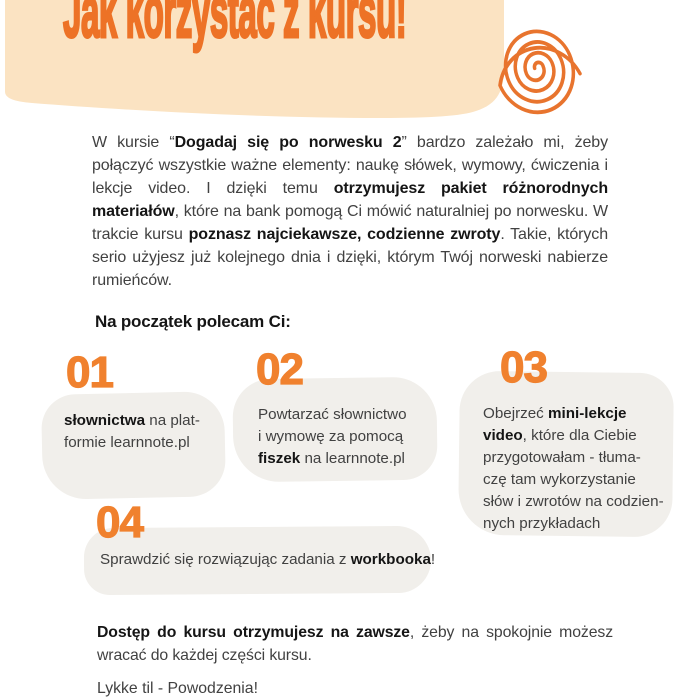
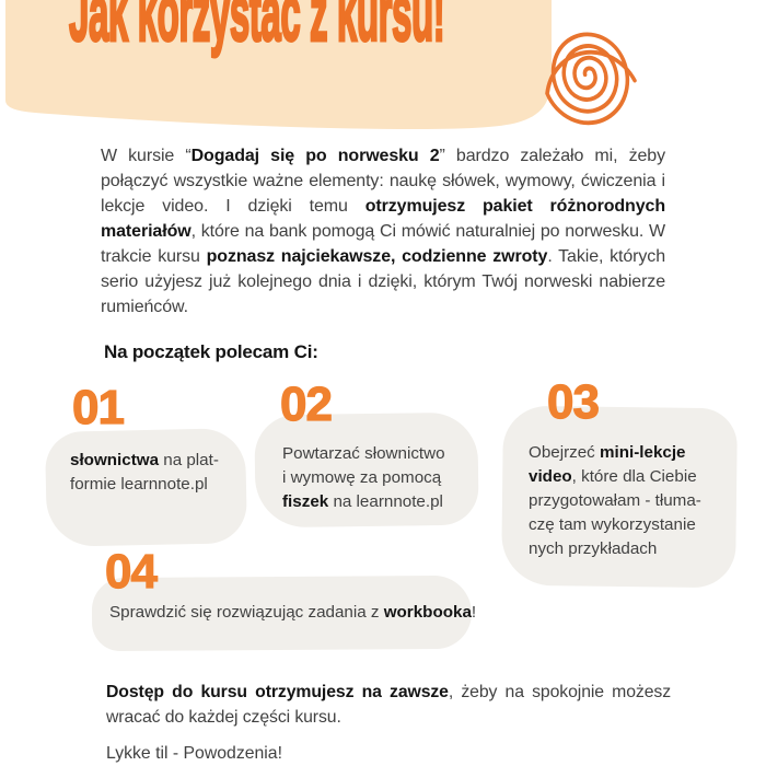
  Jak korzystać z kursu!
  W kursie “Dogadaj się po norwesku 2” bardzo zależało mi, żeby połączyć wszystkie ważne elementy: naukę słówek, wymowy, ćwiczenia i lekcje video. I dzięki temu otrzymujesz pakiet różnorodnych materiałów, które na bank pomogą Ci mówić naturalniej po norwesku. W trakcie kursu poznasz najciekawsze, codzienne zwroty. Takie, których serio użyjesz już kolejnego dnia i dzięki, którym Twój norweski nabierze rumieńców.
  Na początek polecam Ci:
  01
  02
  03
  04
  słownictwa na plat-
  formie learnnote.pl
  Powtarzać słownictwo
  i wymowę za pomocą
  fiszek na learnnote.pl
  Obejrzeć mini-lekcje
  video, które dla Ciebie
  przygotowałam - tłuma-
  czę tam wykorzystanie
- słów i zwrotów na codzien-
  nych przykładach
  Sprawdzić się rozwiązując zadania z workbooka!
  Dostęp do kursu otrzymujesz na zawsze, żeby na spokojnie możesz wracać do każdej części kursu.
  Lykke til - Powodzenia!
